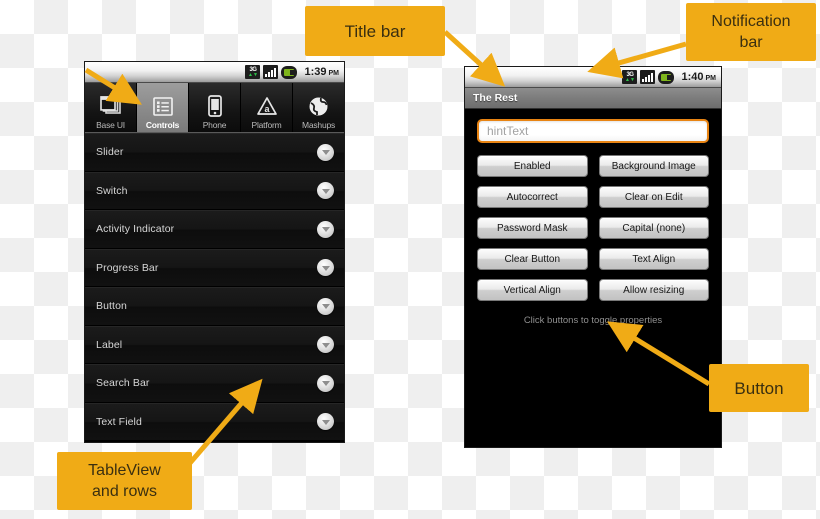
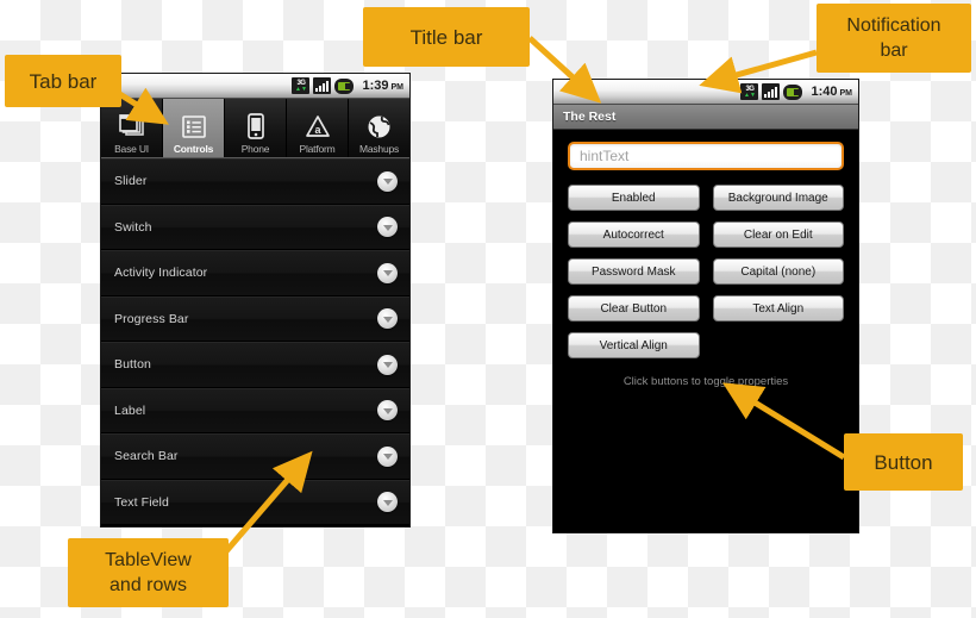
  1:39
  Base UI
  Controls
  Phone
  a
  Platform
  Mashups
  Slider
  Switch
  Activity Indicator
  Progress Bar
  Button
  Label
  Search Bar
  Text Field
  1:40
  The Rest
  hintText
  Enabled
  Background Image
  Autocorrect
  Clear on Edit
  Password Mask
  Capital (none)
  Clear Button
  Text Align
  Vertical Align
- Allow resizing
  Click buttons to toggle properties
+ Tab bar
  Title bar
  Notification
  bar
  TableView
  and rows
  Button
